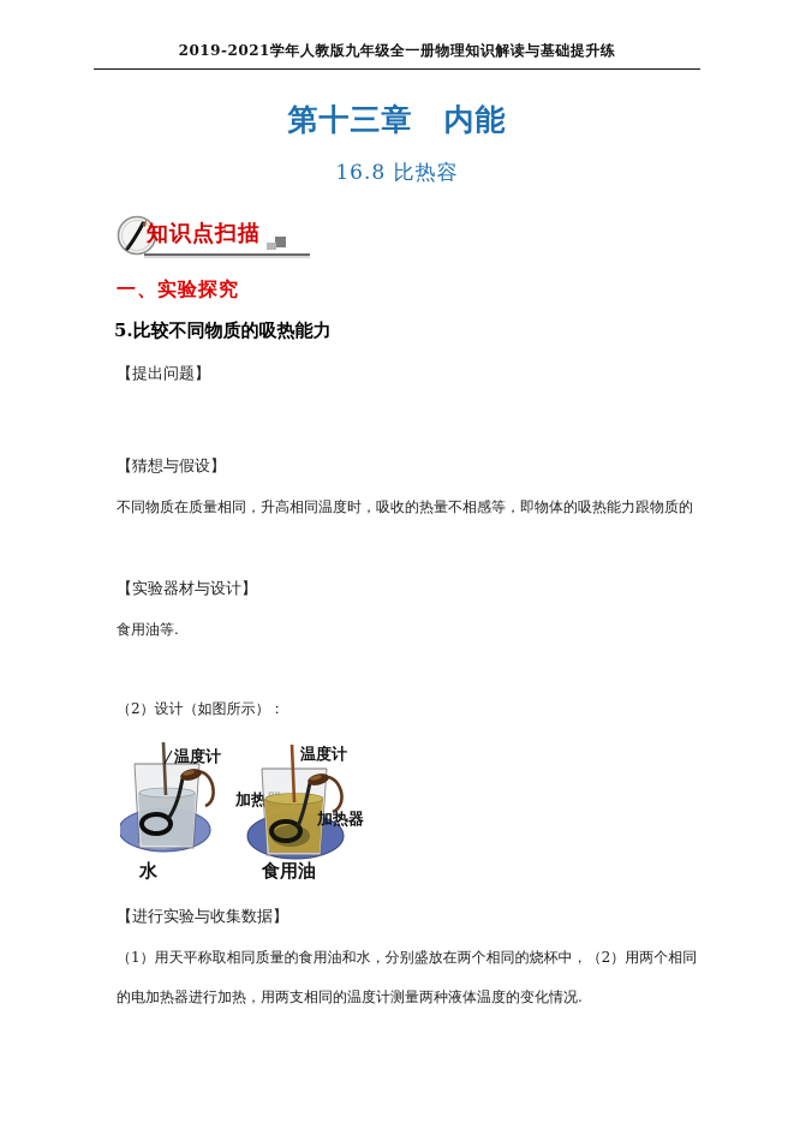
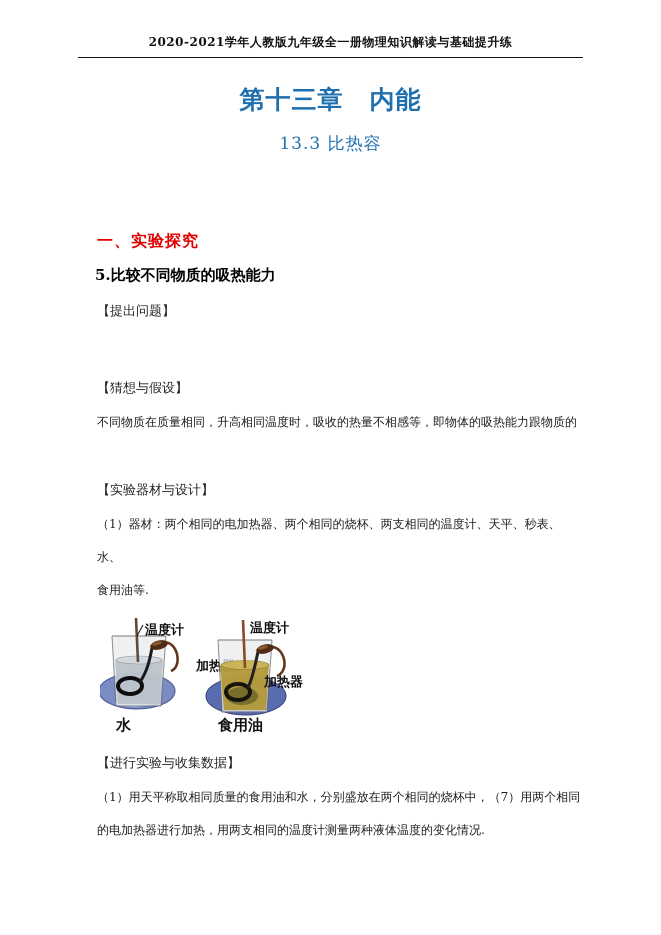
- 2019-2021学年人教版九年级全一册物理知识解读与基础提升练
+ 2020-2021学年人教版九年级全一册物理知识解读与基础提升练
  第十三章 内能
- 16.8 比热容
+ 13.3 比热容
- 知识点扫描
  一、实验探究
  5.比较不同物质的吸热能力
  【提出问题】
  【猜想与假设】
  不同物质在质量相同，升高相同温度时，吸收的热量不相感等，即物体的吸热能力跟物质的
  【实验器材与设计】
+ （1）器材：两个相同的电加热器、两个相同的烧杯、两支相同的温度计、天平、秒表、水、
  食用油等.
- （2）设计（如图所示）：
  温度计
  水
  温度计
  加热器
  食用油
  【进行实验与收集数据】
- （1）用天平称取相同质量的食用油和水，分别盛放在两个相同的烧杯中，（2）用两个相同
+ （1）用天平称取相同质量的食用油和水，分别盛放在两个相同的烧杯中，（7）用两个相同
  的电加热器进行加热，用两支相同的温度计测量两种液体温度的变化情况.
